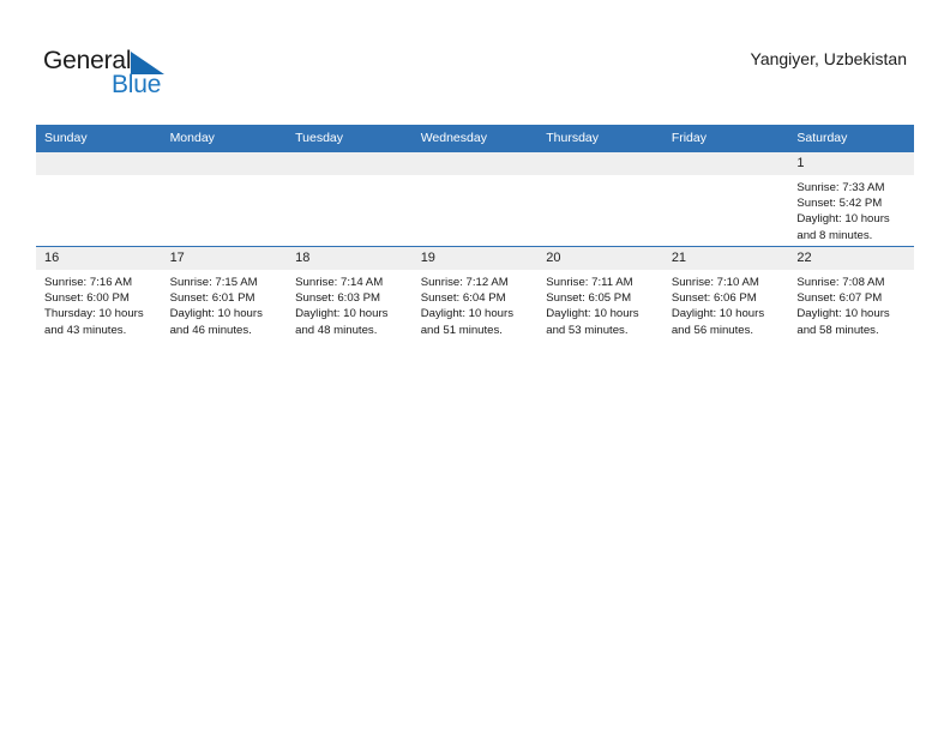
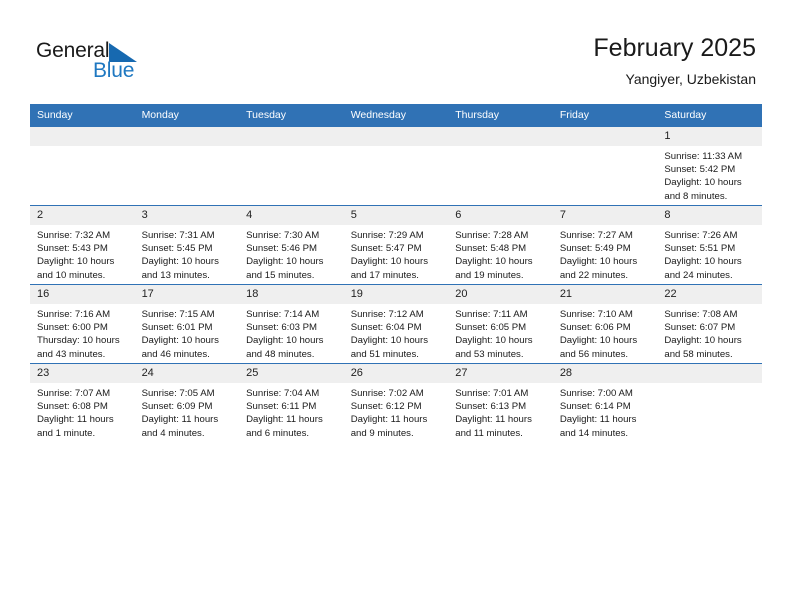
  General
  Blue
+ February 2025
  Yangiyer, Uzbekistan
  Sunday	Monday	Tuesday	Wednesday	Thursday	Friday	Saturday
- 						1 Sunrise: 7:33 AM Sunset: 5:42 PM Daylight: 10 hours and 8 minutes.
+ 						1 Sunrise: 11:33 AM Sunset: 5:42 PM Daylight: 10 hours and 8 minutes.
+ 2 Sunrise: 7:32 AM Sunset: 5:43 PM Daylight: 10 hours and 10 minutes.	3 Sunrise: 7:31 AM Sunset: 5:45 PM Daylight: 10 hours and 13 minutes.	4 Sunrise: 7:30 AM Sunset: 5:46 PM Daylight: 10 hours and 15 minutes.	5 Sunrise: 7:29 AM Sunset: 5:47 PM Daylight: 10 hours and 17 minutes.	6 Sunrise: 7:28 AM Sunset: 5:48 PM Daylight: 10 hours and 19 minutes.	7 Sunrise: 7:27 AM Sunset: 5:49 PM Daylight: 10 hours and 22 minutes.	8 Sunrise: 7:26 AM Sunset: 5:51 PM Daylight: 10 hours and 24 minutes.
  16 Sunrise: 7:16 AM Sunset: 6:00 PM Thursday: 10 hours and 43 minutes.	17 Sunrise: 7:15 AM Sunset: 6:01 PM Daylight: 10 hours and 46 minutes.	18 Sunrise: 7:14 AM Sunset: 6:03 PM Daylight: 10 hours and 48 minutes.	19 Sunrise: 7:12 AM Sunset: 6:04 PM Daylight: 10 hours and 51 minutes.	20 Sunrise: 7:11 AM Sunset: 6:05 PM Daylight: 10 hours and 53 minutes.	21 Sunrise: 7:10 AM Sunset: 6:06 PM Daylight: 10 hours and 56 minutes.	22 Sunrise: 7:08 AM Sunset: 6:07 PM Daylight: 10 hours and 58 minutes.
+ 23 Sunrise: 7:07 AM Sunset: 6:08 PM Daylight: 11 hours and 1 minute.	24 Sunrise: 7:05 AM Sunset: 6:09 PM Daylight: 11 hours and 4 minutes.	25 Sunrise: 7:04 AM Sunset: 6:11 PM Daylight: 11 hours and 6 minutes.	26 Sunrise: 7:02 AM Sunset: 6:12 PM Daylight: 11 hours and 9 minutes.	27 Sunrise: 7:01 AM Sunset: 6:13 PM Daylight: 11 hours and 11 minutes.	28 Sunrise: 7:00 AM Sunset: 6:14 PM Daylight: 11 hours and 14 minutes.
